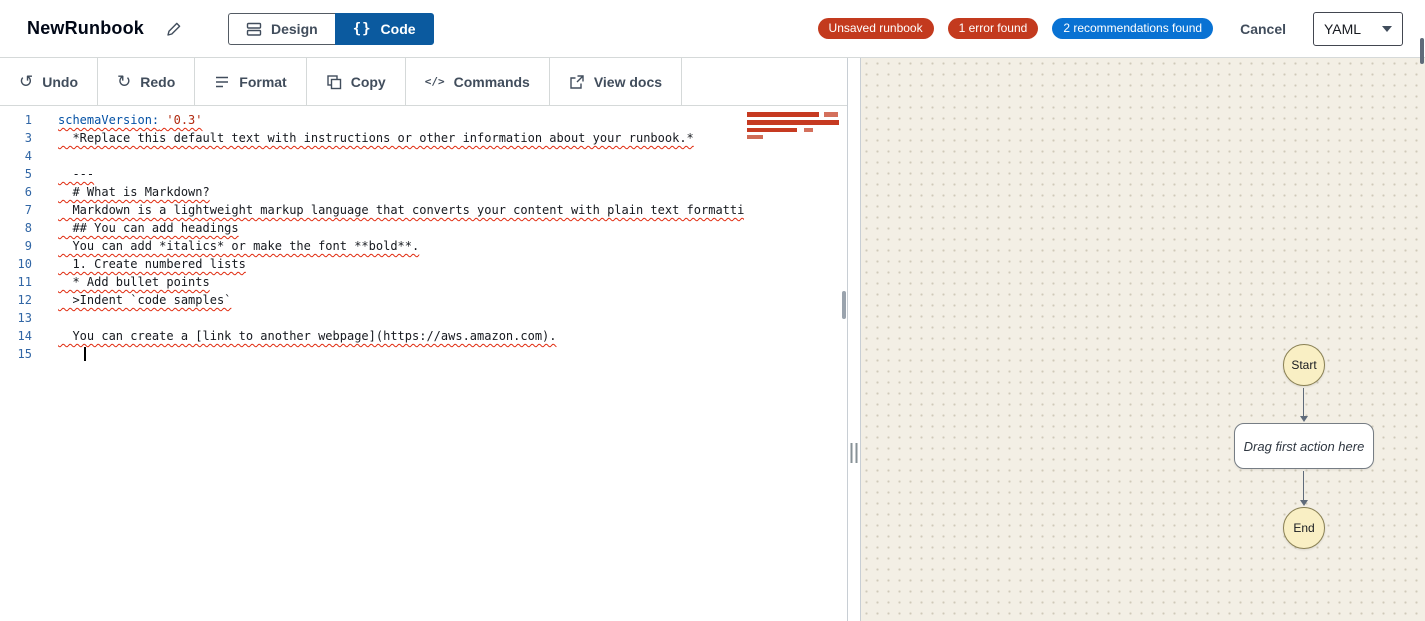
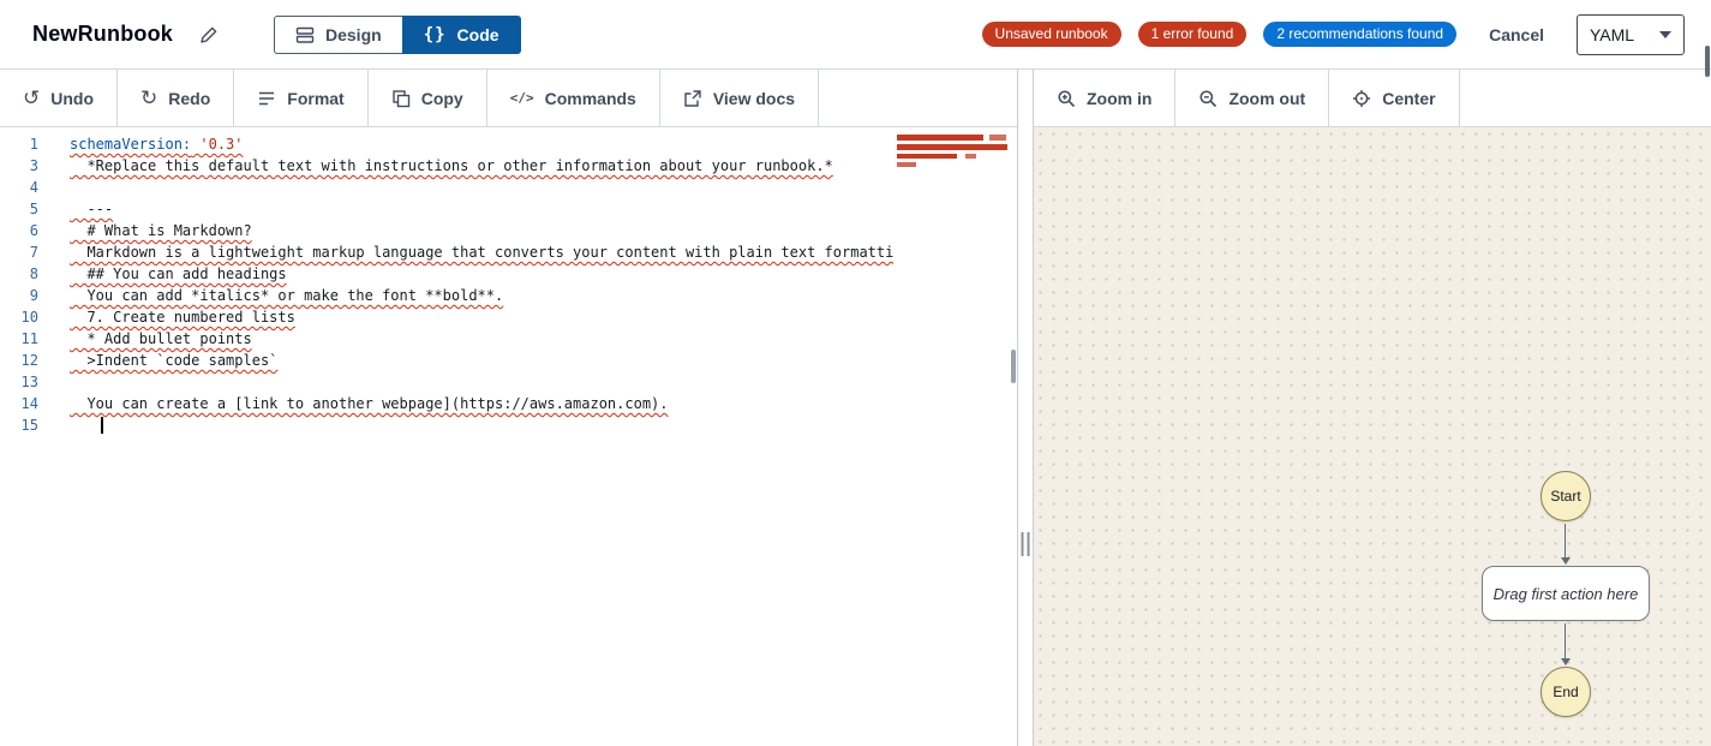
  NewRunbook
  Design
  {}
  Code
  Unsaved runbook
  1 error found
  2 recommendations found
  Cancel
  YAML
  ↺
  Undo
  ↻
  Redo
  Format
  Copy
  </>
  Commands
  View docs
  1
  schemaVersion: '0.3'
  3
  *Replace this default text with instructions or other information about your runbook.*
  4
  5
  ---
  6
  # What is Markdown?
  7
  Markdown is a lightweight markup language that converts your content with plain text formatti
  8
  ## You can add headings
  9
  You can add *italics* or make the font **bold**.
  10
- 1. Create numbered lists
+ 7. Create numbered lists
  11
  * Add bullet points
  12
  >Indent `code samples`
  13
  14
  You can create a [link to another webpage](https://aws.amazon.com).
  15
+ Zoom in
+ Zoom out
+ Center
  Start
  Drag first action here
  End
